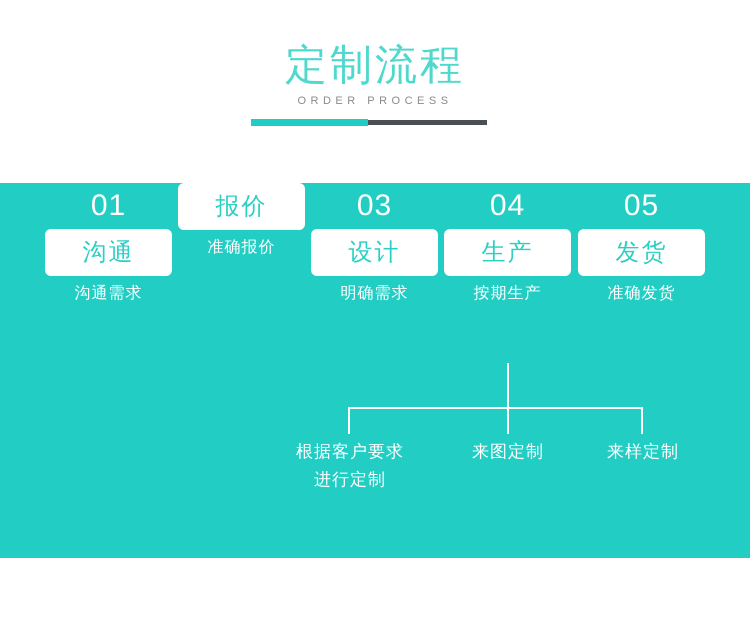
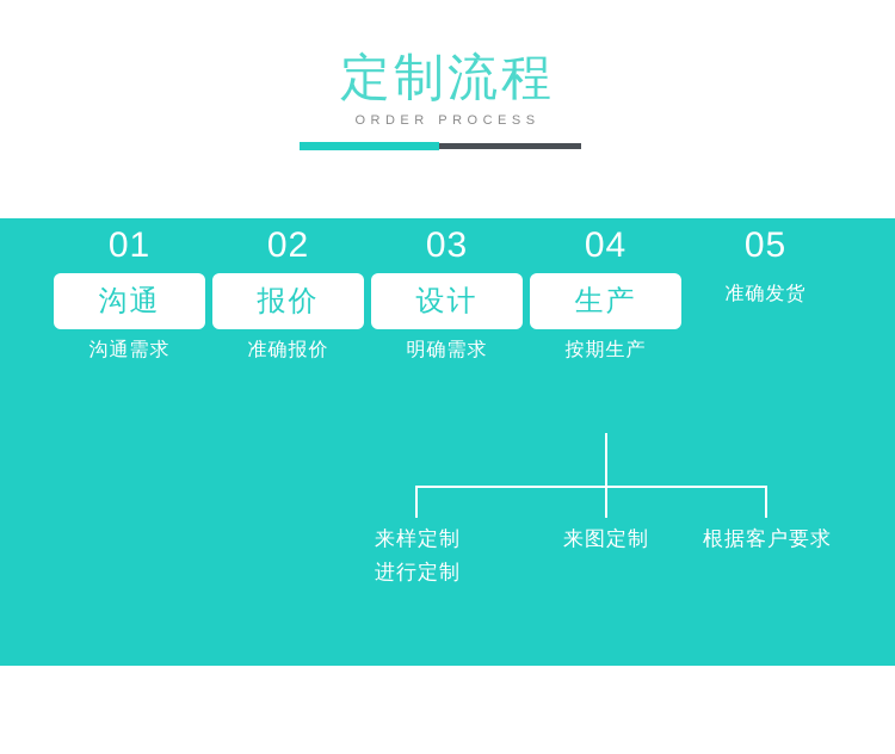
  定制流程
  ORDER PROCESS
  01
  沟通
  沟通需求
+ 02
  报价
  准确报价
  03
  设计
  明确需求
  04
  生产
  按期生产
  05
- 发货
  准确发货
- 根据客户要求
+ 来样定制
  进行定制
  来图定制
- 来样定制
+ 根据客户要求
